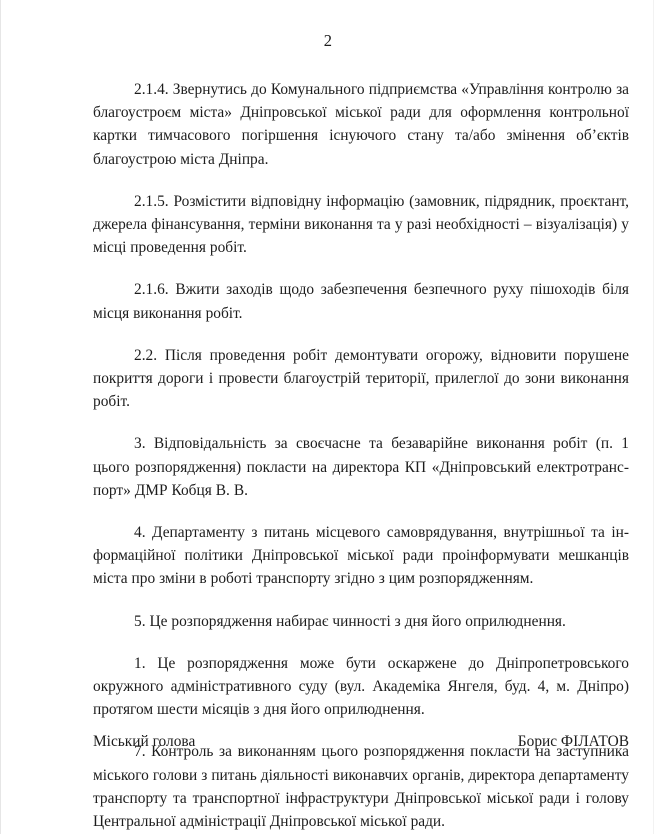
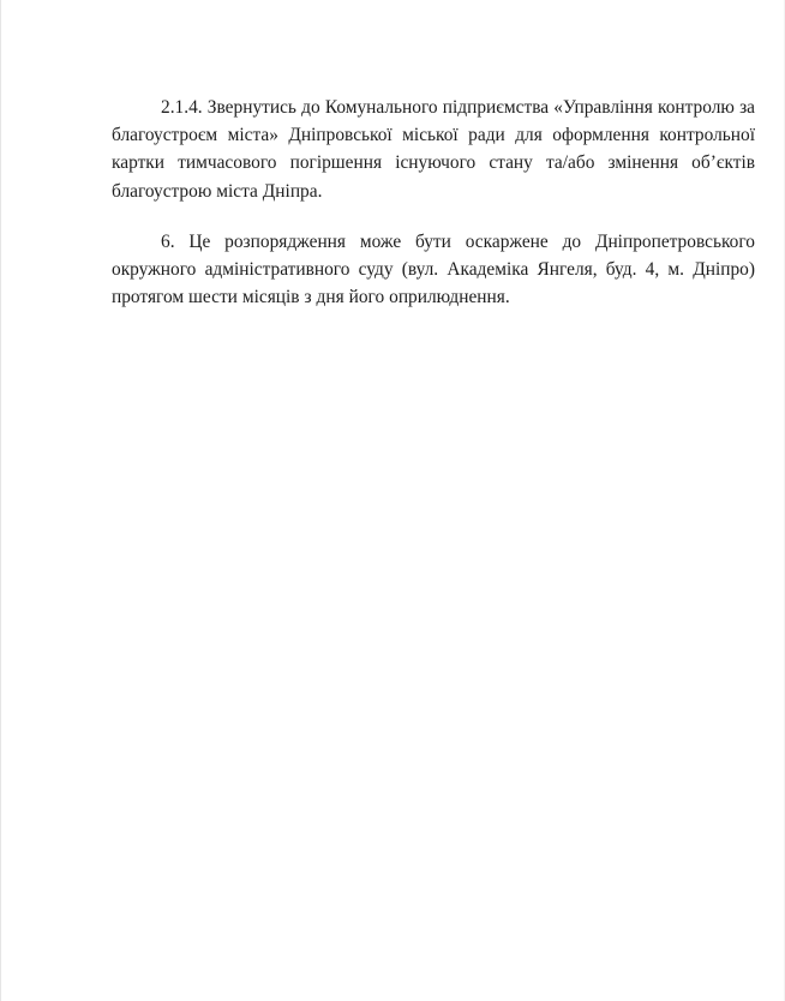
- 2
  2.1.4. Звернутись до Комунального підприємства «Управління контролю за благоустроєм міста» Дніпровської міської ради для оформлення контрольної картки тимчасового погіршення існуючого стану та/або змінення об’єктів благоустрою міста Дніпра.
- 2.1.5. Розмістити відповідну інформацію (замовник, підрядник, проєктант, джерела фінансування, терміни виконання та у разі необхідності – візуалізація) у місці проведення робіт.
- 2.1.6. Вжити заходів щодо забезпечення безпечного руху пішоходів біля місця виконання робіт.
- 2.2. Після проведення робіт демонтувати огорожу, відновити порушене покриття дороги і провести благоустрій території, прилеглої до зони виконання робіт.
- 3. Відповідальність за своєчасне та безаварійне виконання робіт (п. 1 цього розпорядження) покласти на директора КП «Дніпровський електротранс­порт» ДМР Кобця В. В.
- 4. Департаменту з питань місцевого самоврядування, внутрішньої та ін­формаційної політики Дніпровської міської ради проінформувати мешканців міста про зміни в роботі транспорту згідно з цим розпорядженням.
- 5. Це розпорядження набирає чинності з дня його оприлюднення.
- 1. Це розпорядження може бути оскаржене до Дніпропетровського окружного адміністративного суду (вул. Академіка Янгеля, буд. 4, м. Дніпро) протягом шести місяців з дня його оприлюднення.
+ 6. Це розпорядження може бути оскаржене до Дніпропетровського окружного адміністративного суду (вул. Академіка Янгеля, буд. 4, м. Дніпро) протягом шести місяців з дня його оприлюднення.
- 7. Контроль за виконанням цього розпорядження покласти на заступника міського голови з питань діяльності виконавчих органів, директора департа­менту транспорту та транспортної інфраструктури Дніпровської міської ради і голову Центральної адміністрації Дніпровської міської ради.
- Міський голова
- Борис ФІЛАТОВ
